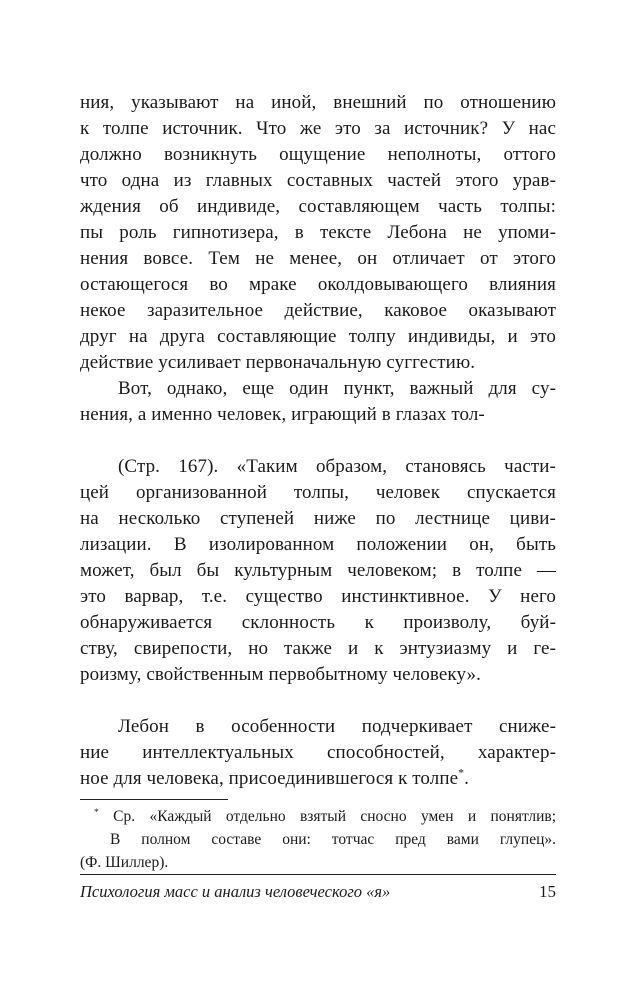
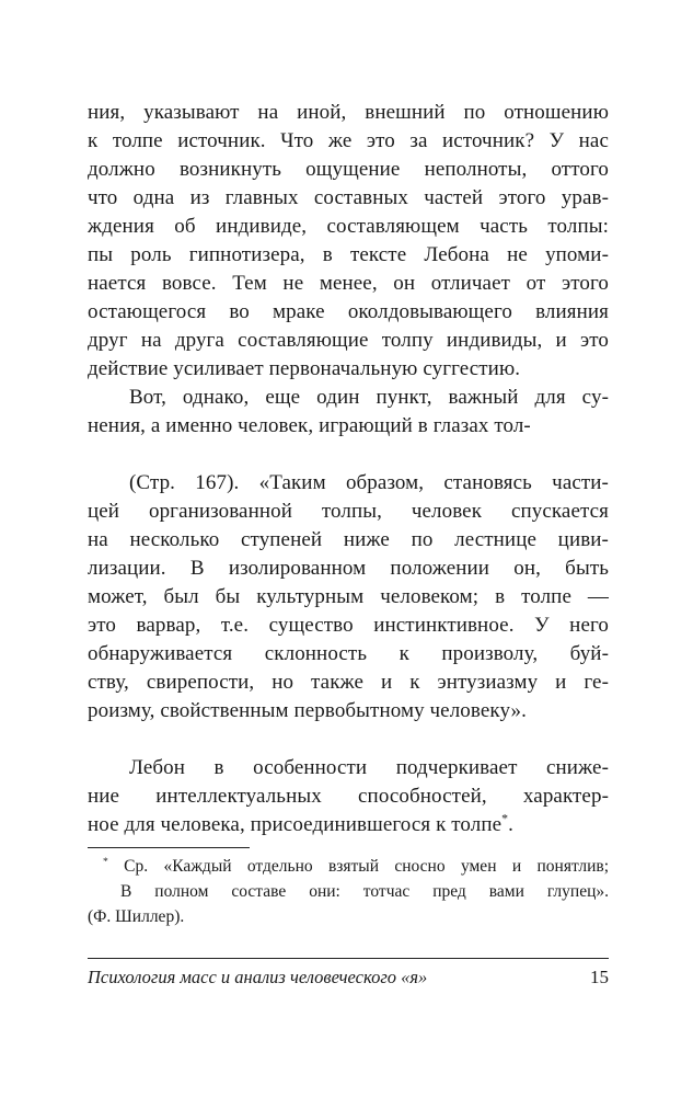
  ния, указывают на иной, внешний по отношению
  к толпе источник. Что же это за источник? У нас
  должно возникнуть ощущение неполноты, оттого
  что одна из главных составных частей этого урав-
  ждения об индивиде, составляющем часть толпы:
  пы роль гипнотизера, в тексте Лебона не упоми-
- нения вовсе. Тем не менее, он отличает от этого
+ нается вовсе. Тем не менее, он отличает от этого
  остающегося во мраке околдовывающего влияния
- некое заразительное действие, каковое оказывают
  друг на друга составляющие толпу индивиды, и это
  действие усиливает первоначальную суггестию.
  Вот, однако, еще один пункт, важный для су-
  нения, а именно человек, играющий в глазах тол-
  (Стр. 167). «Таким образом, становясь части-
  цей организованной толпы, человек спускается
  на несколько ступеней ниже по лестнице циви-
  лизации. В изолированном положении он, быть
  может, был бы культурным человеком; в толпе —
  это варвар, т.е. существо инстинктивное. У него
  обнаруживается склонность к произволу, буй-
  ству, свирепости, но также и к энтузиазму и ге-
  роизму, свойственным первобытному человеку».
  Лебон в особенности подчеркивает сниже-
  ние интеллектуальных способностей, характер-
  ное для человека, присоединившегося к толпе*.
  * Ср. «Каждый отдельно взятый сносно умен и понятлив;
  В полном составе они: тотчас пред вами глупец».
  (Ф. Шиллер).
  Психология масс и анализ человеческого «я»
  15
